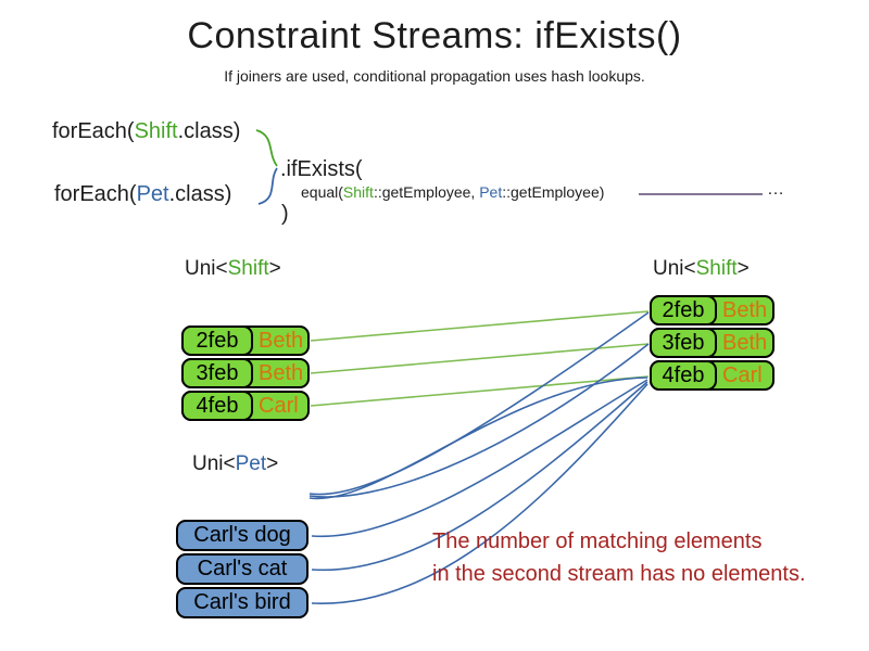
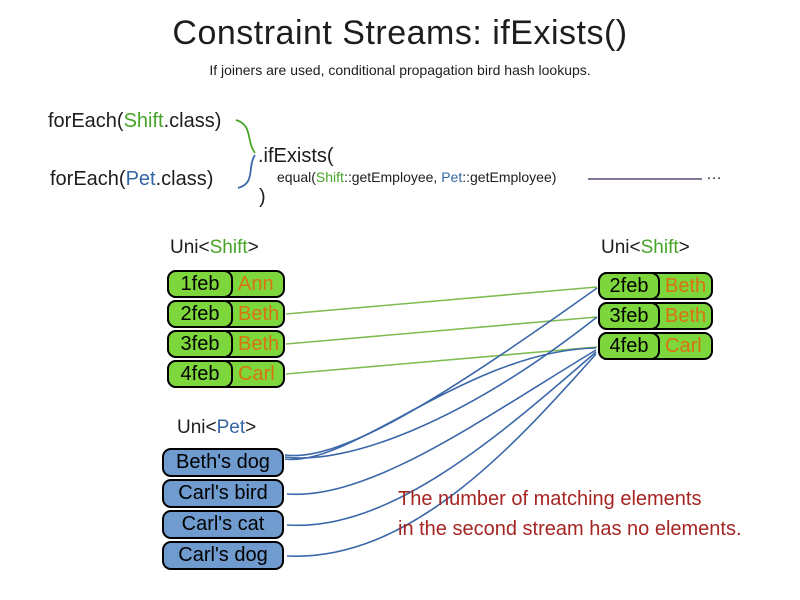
  Constraint Streams: ifExists()
- If joiners are used, conditional propagation uses hash lookups.
+ If joiners are used, conditional propagation bird hash lookups.
  forEach(Shift.class)
  forEach(Pet.class)
  .ifExists(
  equal(Shift::getEmployee, Pet::getEmployee)
  …
  )
  Uni<Shift>
+ 1feb
+ Ann
  2feb
  Beth
  3feb
  Beth
  4feb
  Carl
  Uni<Shift>
  2feb
  Beth
  3feb
  Beth
  4feb
  Carl
  Uni<Pet>
+ Beth's dog
- Carl's dog
+ Carl's bird
  Carl's cat
- Carl's bird
+ Carl's dog
  The number of matching elements
  in the second stream has no elements.
